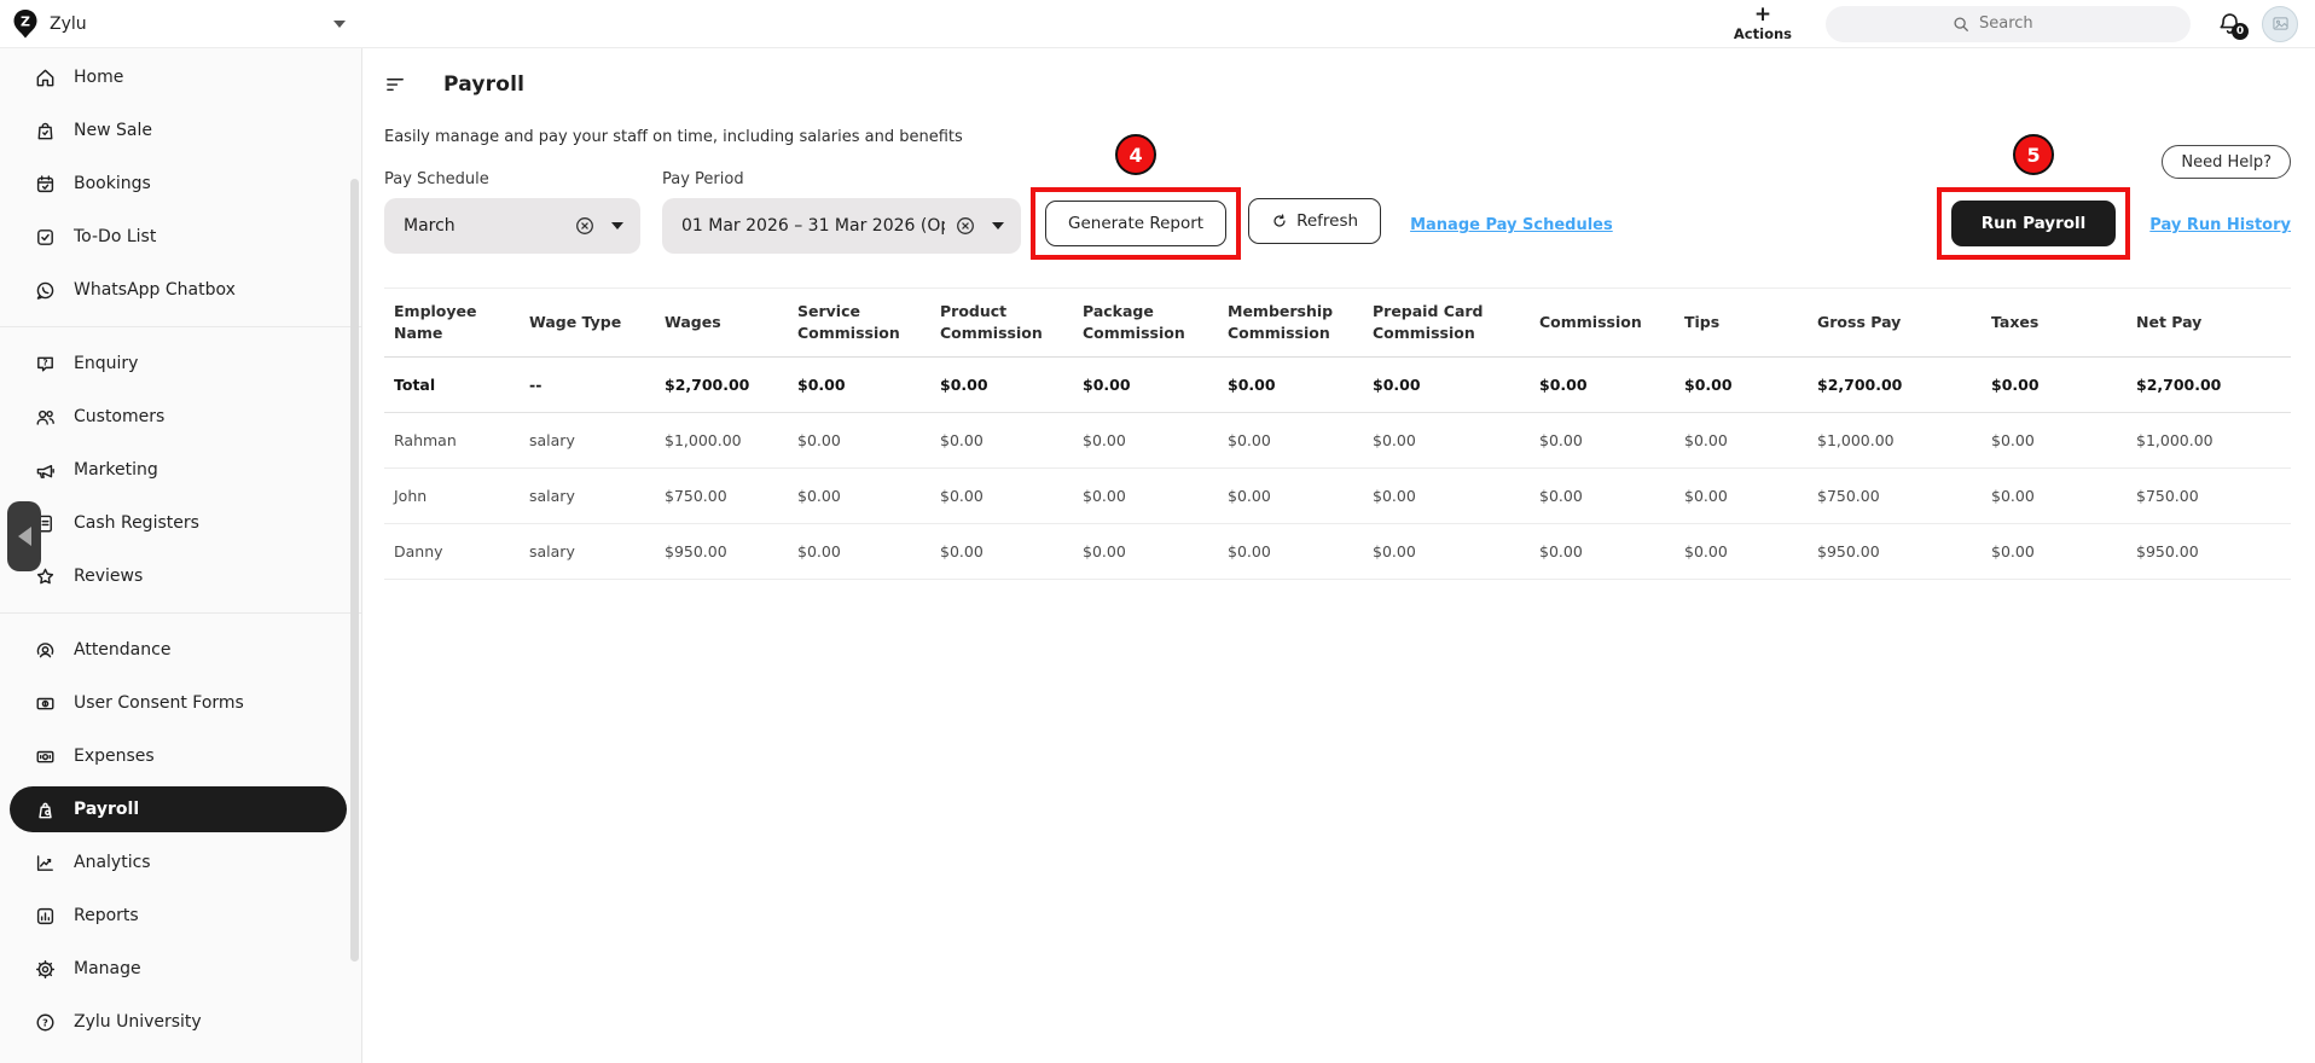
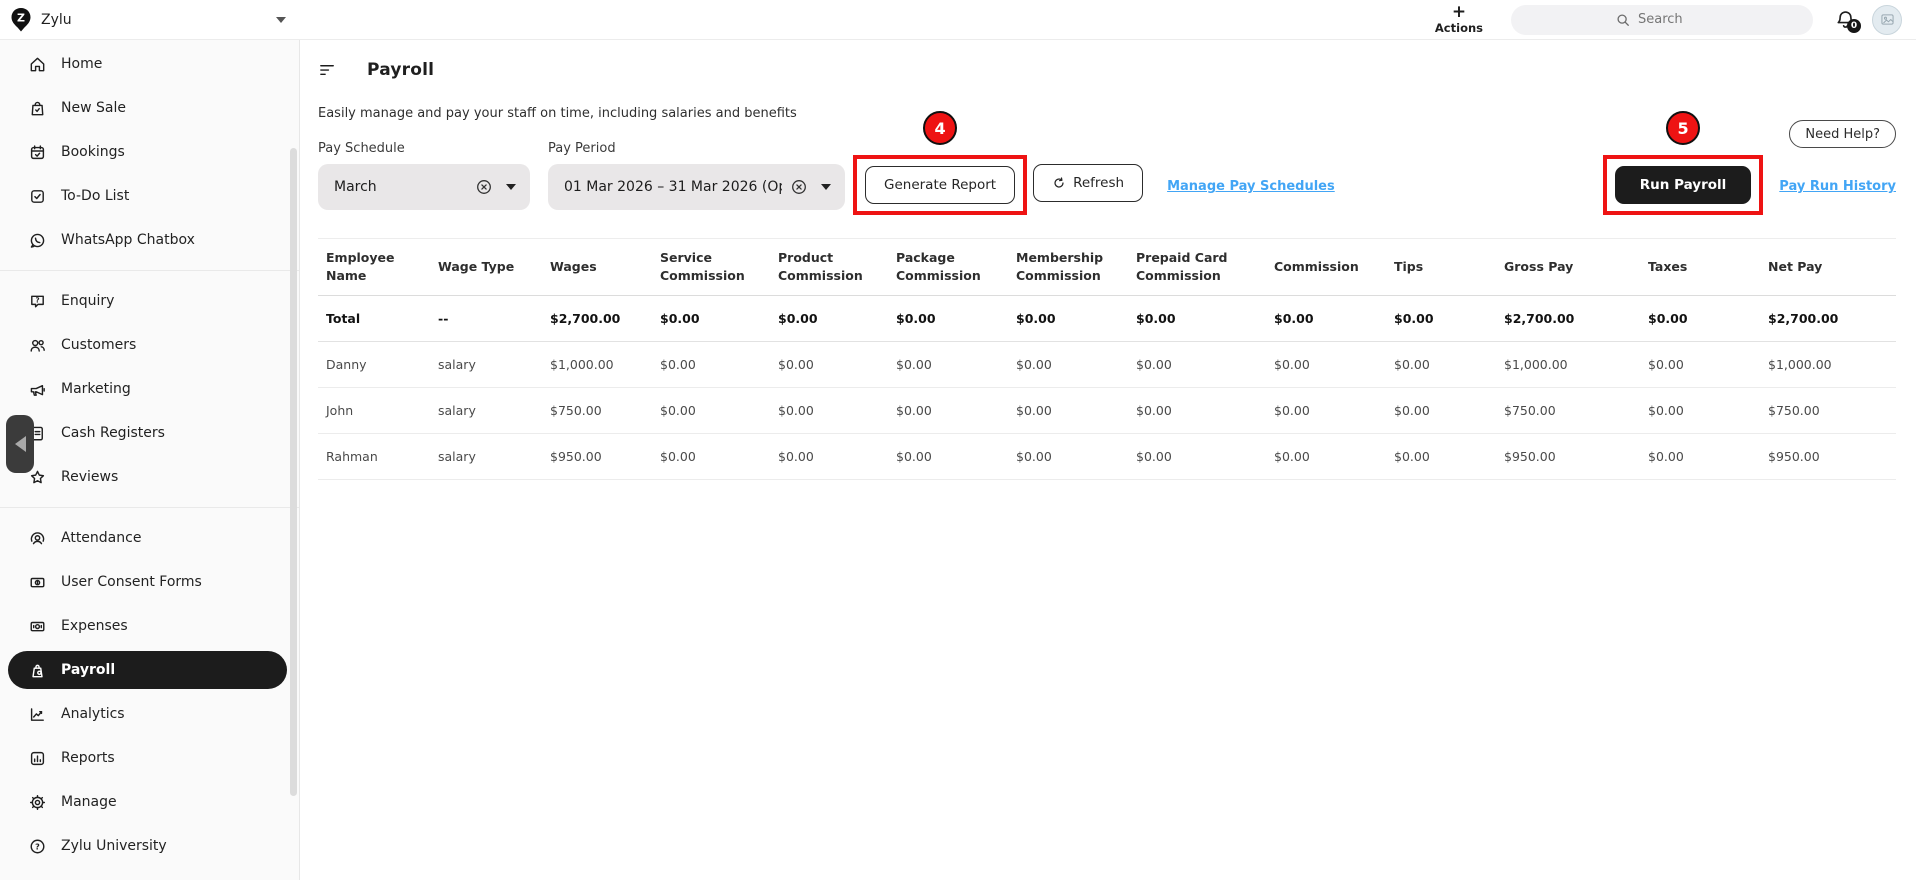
  Z
  Zylu
  +
  Actions
  Search
  0
  Home
  New Sale
  Bookings
  To-Do List
  WhatsApp Chatbox
  ?
  Enquiry
  Customers
  Marketing
  Cash Registers
  Reviews
  Attendance
  User Consent Forms
  Expenses
  Payroll
  Analytics
  Reports
  Manage
  ?
  Zylu University
  Payroll
  Easily manage and pay your staff on time, including salaries and benefits
  Need Help?
  Pay Schedule
  March
  Pay Period
  01 Mar 2026 – 31 Mar 2026 (O
  4
  Generate Report
  Refresh
  Manage Pay Schedules
  5
  Run Payroll
  Pay Run History
  Employee Name	Wage Type	Wages	Service Commission	Product Commission	Package Commission	Membership Commission	Prepaid Card Commission	Commission	Tips	Gross Pay	Taxes	Net Pay
  Total	--	$2,700.00	$0.00	$0.00	$0.00	$0.00	$0.00	$0.00	$0.00	$2,700.00	$0.00	$2,700.00
- Rahman	salary	$1,000.00	$0.00	$0.00	$0.00	$0.00	$0.00	$0.00	$0.00	$1,000.00	$0.00	$1,000.00
+ Danny	salary	$1,000.00	$0.00	$0.00	$0.00	$0.00	$0.00	$0.00	$0.00	$1,000.00	$0.00	$1,000.00
  John	salary	$750.00	$0.00	$0.00	$0.00	$0.00	$0.00	$0.00	$0.00	$750.00	$0.00	$750.00
- Danny	salary	$950.00	$0.00	$0.00	$0.00	$0.00	$0.00	$0.00	$0.00	$950.00	$0.00	$950.00
+ Rahman	salary	$950.00	$0.00	$0.00	$0.00	$0.00	$0.00	$0.00	$0.00	$950.00	$0.00	$950.00
